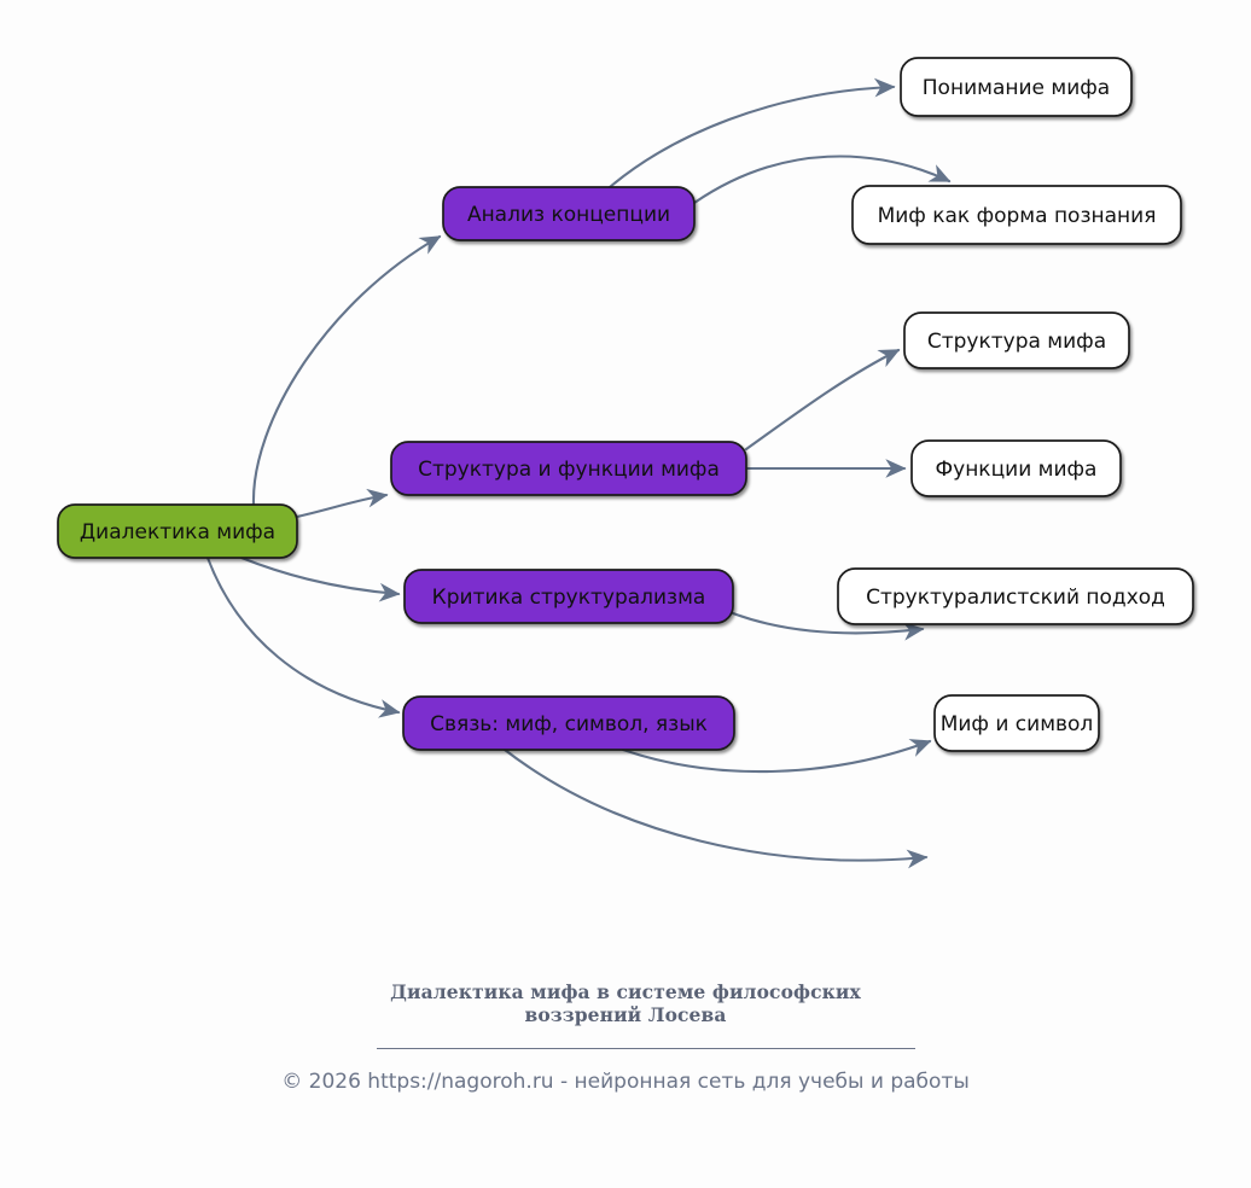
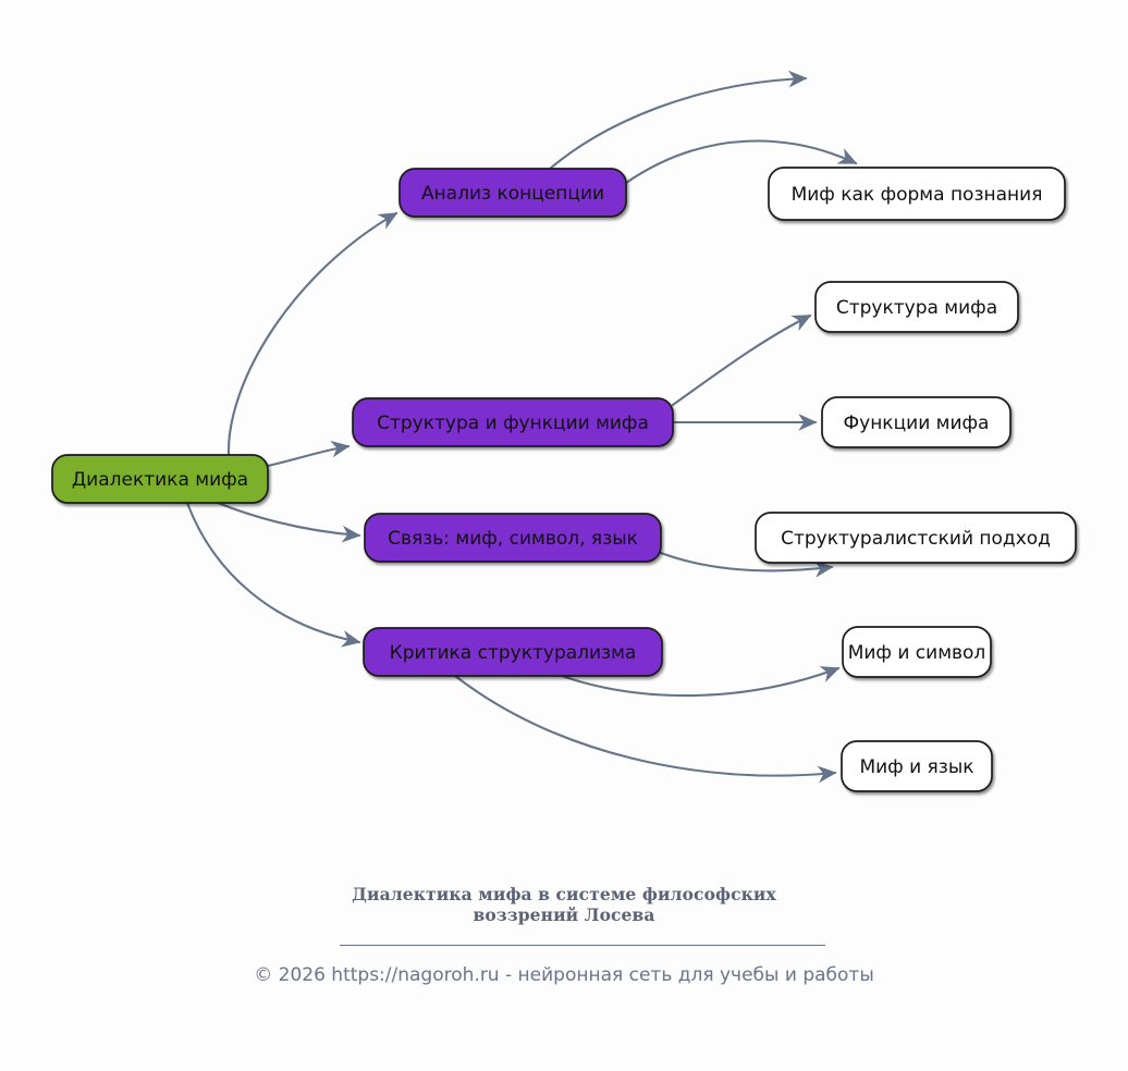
  Диалектика мифа
  Анализ концепции
- Понимание мифа
  Миф как форма познания
  Структура и функции мифа
  Структура мифа
  Функции мифа
- Критика структурализма
+ Связь: миф, символ, язык
  Структуралистский подход
- Связь: миф, символ, язык
+ Критика структурализма
  Миф и символ
+ Миф и язык
  Диалектика мифа в системе философских
  воззрений Лосева
  © 2026 https://nagoroh.ru - нейронная сеть для учебы и работы
